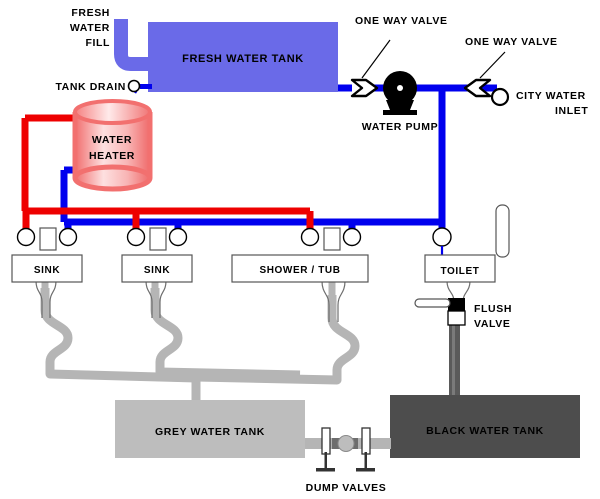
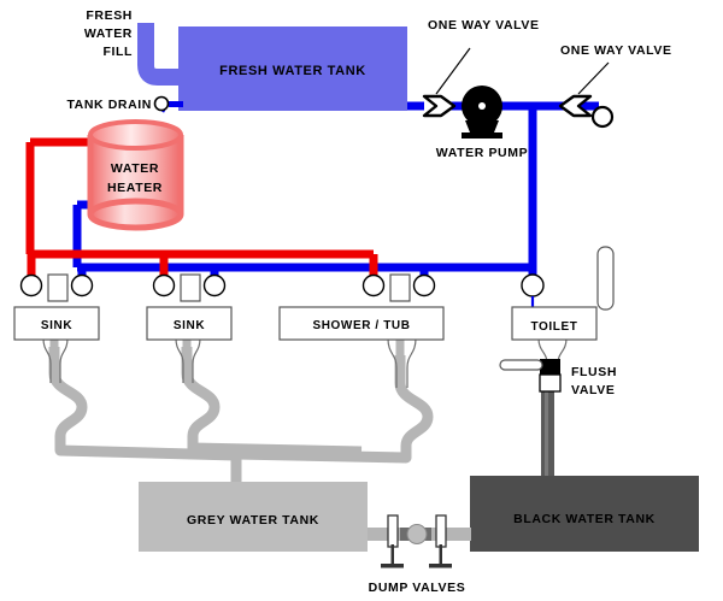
  GREY WATER TANK
  BLACK WATER TANK
  DUMP VALVES
  FRESH WATER TANK
  FRESH
  WATER
  FILL
  TANK DRAIN
  WATER
  HEATER
  ONE WAY VALVE
  WATER PUMP
  ONE WAY VALVE
- CITY WATER
- INLET
  SINK
  SINK
  SHOWER / TUB
  TOILET
  FLUSH
  VALVE
